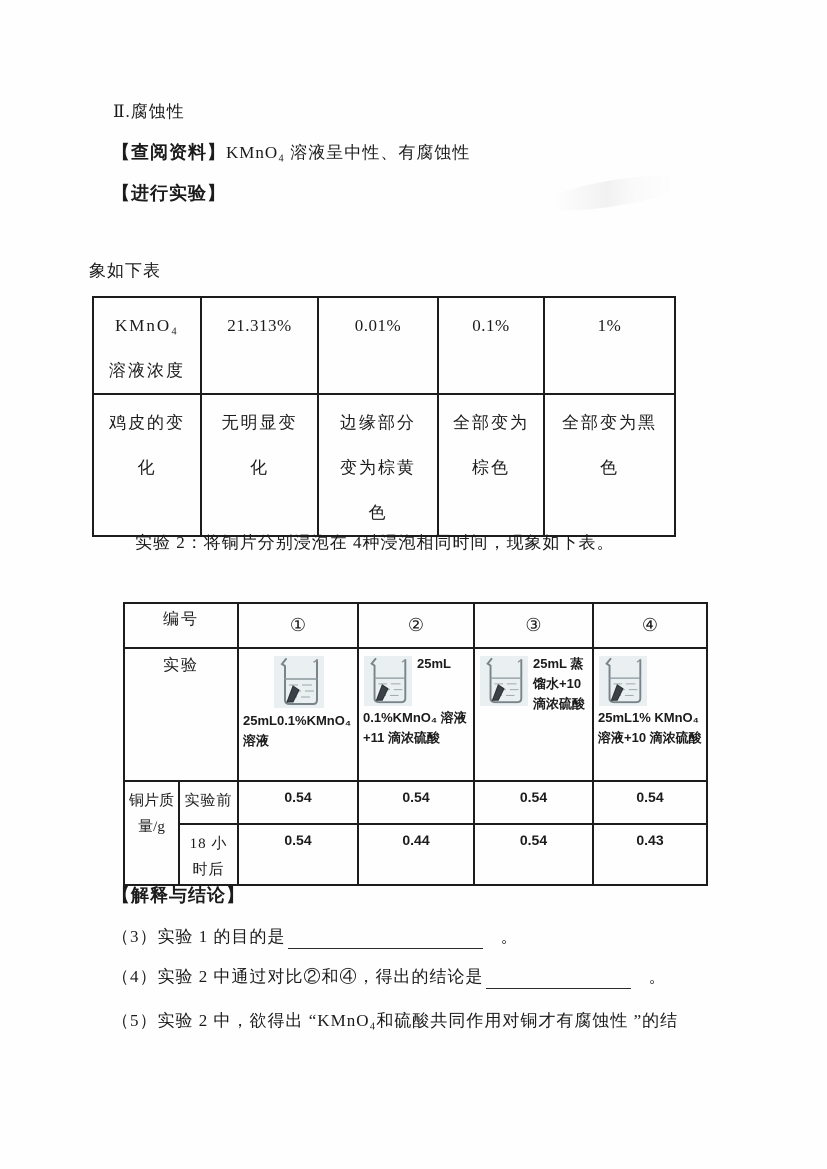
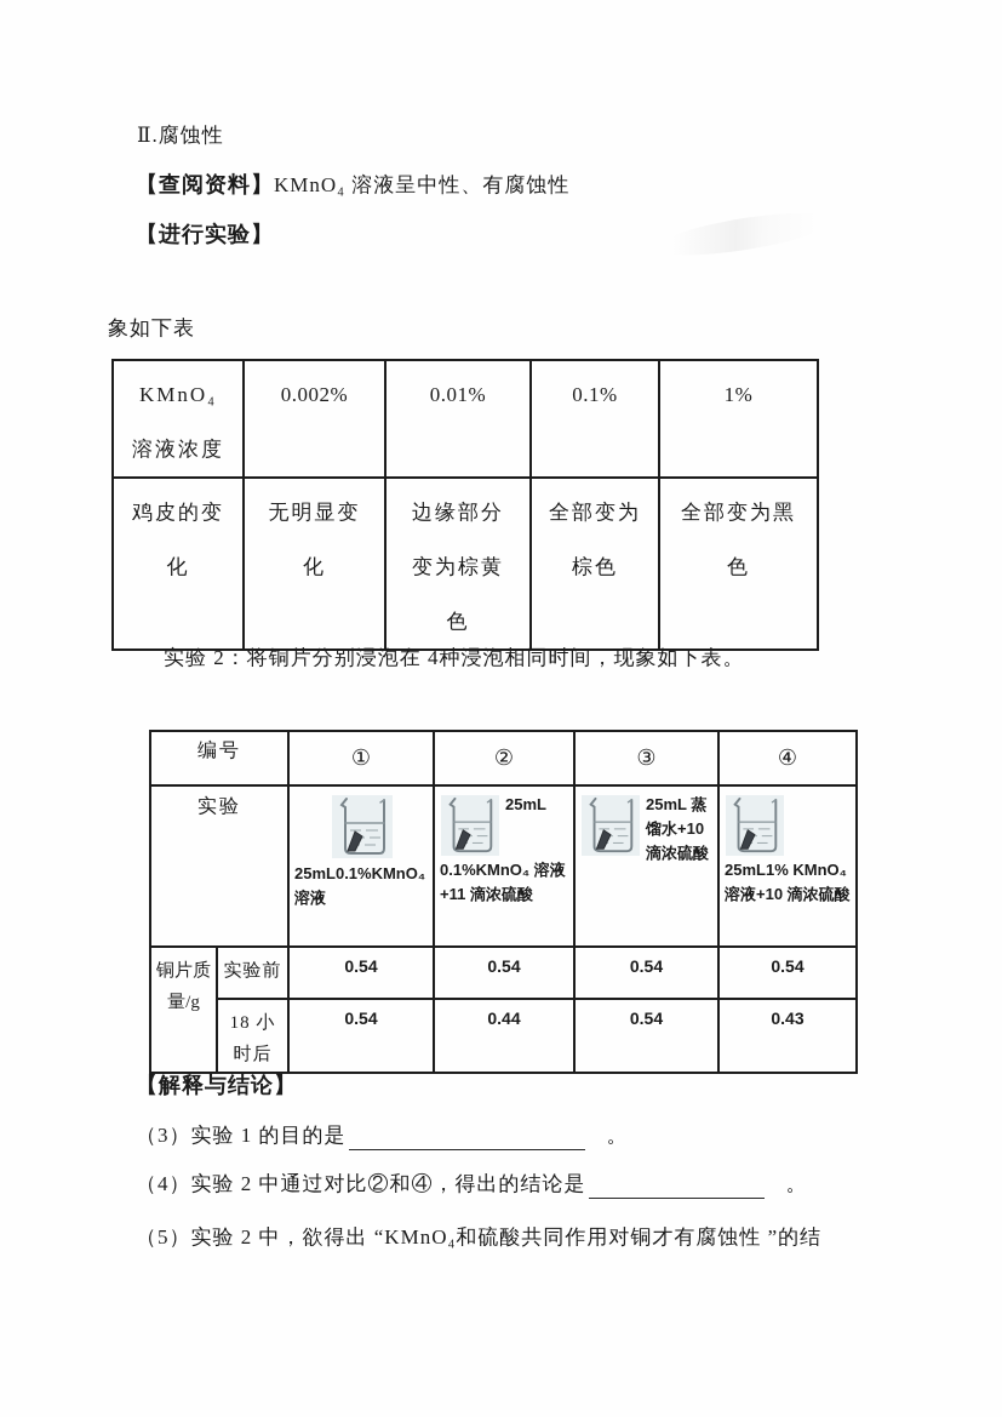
  Ⅱ.腐蚀性
  【查阅资料】KMnO₄ 溶液呈中性、有腐蚀性
  【进行实验】
  象如下表
- KMnO₄ 溶液浓度	21.313%	0.01%	0.1%	1%
+ KMnO₄ 溶液浓度	0.002%	0.01%	0.1%	1%
  鸡皮的变化	无明显变化	边缘部分变为棕黄色	全部变为棕色	全部变为黑色
  实验 2：将铜片分别浸泡在 4种浸泡相同时间，现象如下表。
  编号	①	②	③	④
  实验	25mL0.1%KMnO₄ 溶液	25mL 0.1%KMnO₄ 溶液+11 滴浓硫酸	25mL 蒸馏水+10 滴浓硫酸	25mL1% KMnO₄ 溶液+10 滴浓硫酸
  铜片质量/g	实验前	0.54	0.54	0.54	0.54
  18 小时后	0.54	0.44	0.54	0.43
  【解释与结论】
  （3）实验 1 的目的是 。
  （4）实验 2 中通过对比②和④，得出的结论是 。
  （5）实验 2 中，欲得出 “KMnO₄和硫酸共同作用对铜才有腐蚀性 ”的结
